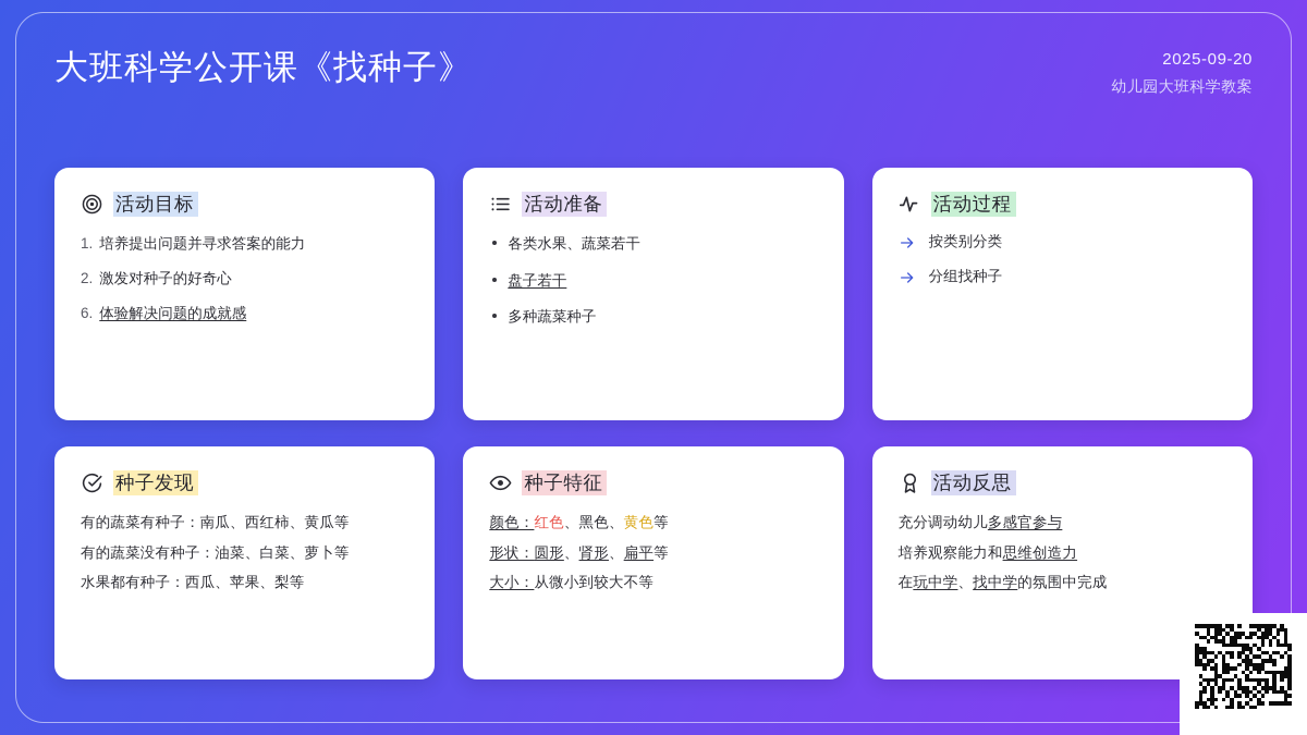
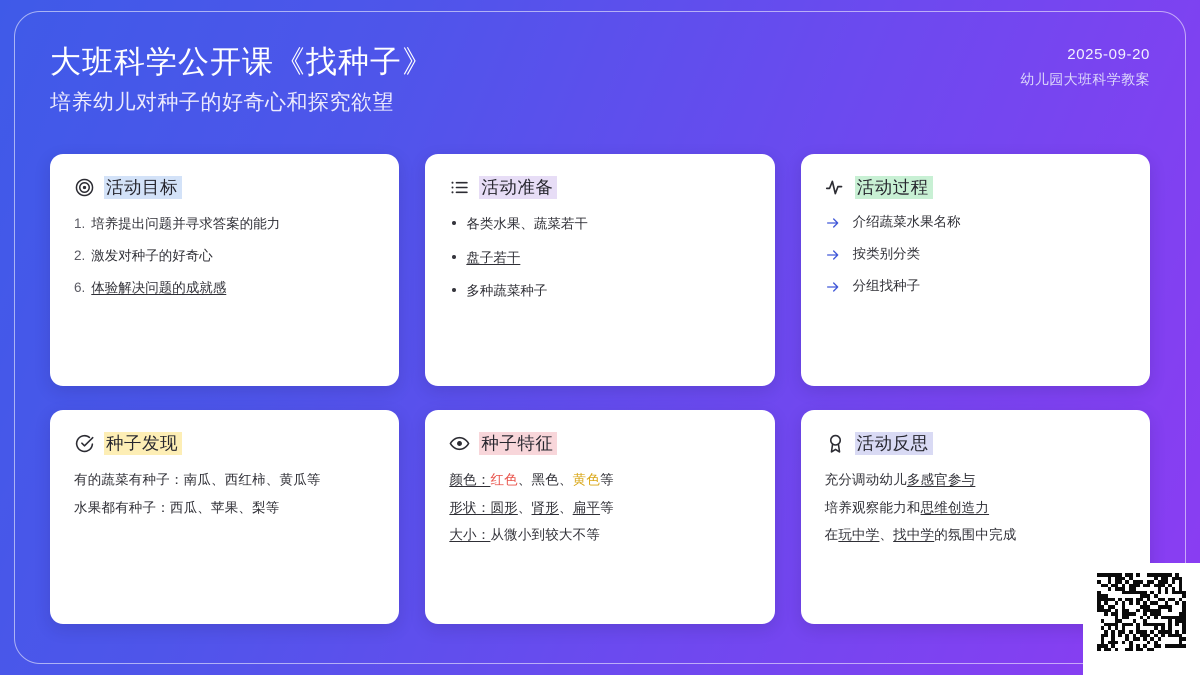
  大班科学公开课《找种子》
+ 培养幼儿对种子的好奇心和探究欲望
  2025-09-20
  幼儿园大班科学教案
  活动目标
  1.
  培养提出问题并寻求答案的能力
  2.
  激发对种子的好奇心
  6.
  体验解决问题的成就感
  活动准备
  各类水果、蔬菜若干
  盘子若干
  多种蔬菜种子
  活动过程
+ 介绍蔬菜水果名称
  按类别分类
  分组找种子
  种子发现
  有的蔬菜有种子：南瓜、西红柿、黄瓜等
- 有的蔬菜没有种子：油菜、白菜、萝卜等
  水果都有种子：西瓜、苹果、梨等
  种子特征
  颜色：红色、黑色、黄色等
  形状：圆形、肾形、扁平等
  大小：从微小到较大不等
  活动反思
  充分调动幼儿多感官参与
  培养观察能力和思维创造力
  在玩中学、找中学的氛围中完成
